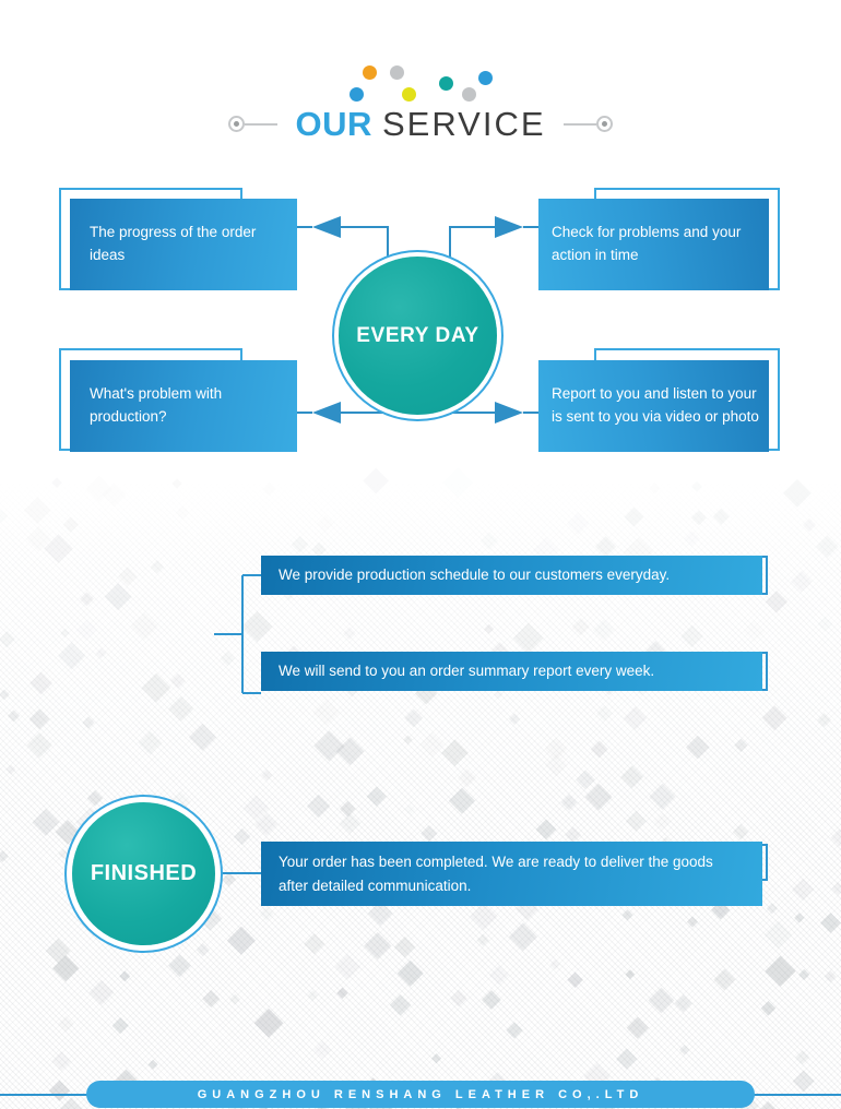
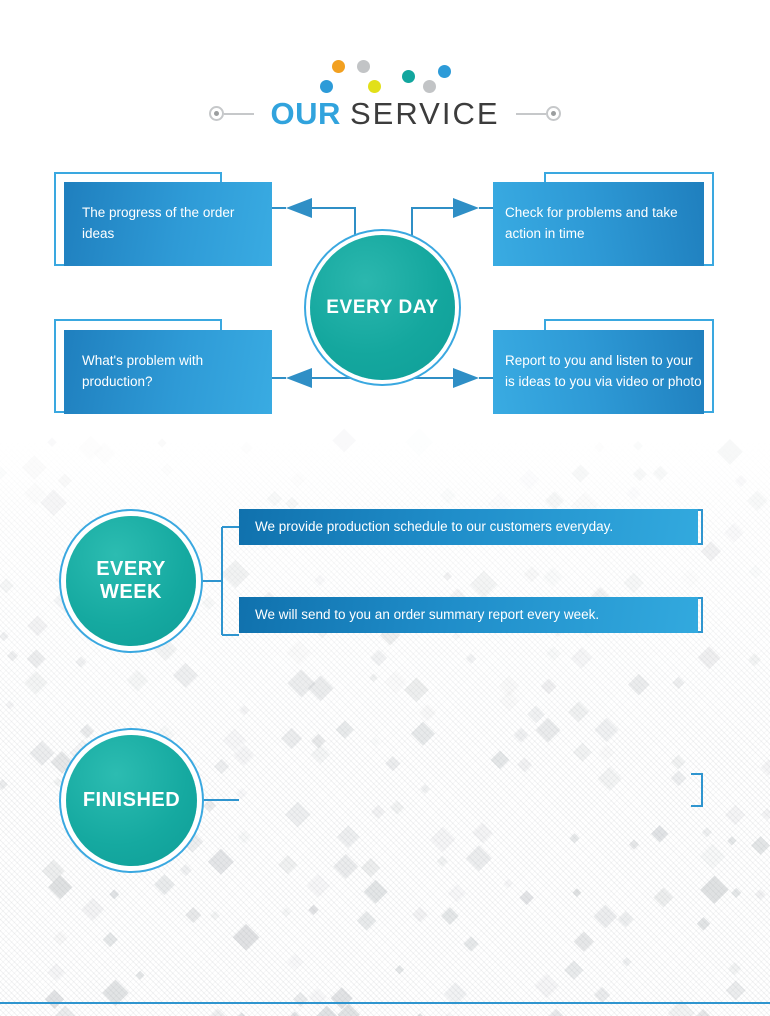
  OUR SERVICE
  The progress of the order
  ideas
- Check for problems and your
+ Check for problems and take
  action in time
  What's problem with
  production?
  Report to you and listen to your
- is sent to you via video or photo
+ is ideas to you via video or photo
  EVERY DAY
+ EVERY
+ WEEK
  We provide production schedule to our customers everyday.
  We will send to you an order summary report every week.
  FINISHED
- Your order has been completed. We are ready to deliver the goods
- after detailed communication.
- GUANGZHOU RENSHANG LEATHER CO,.LTD
